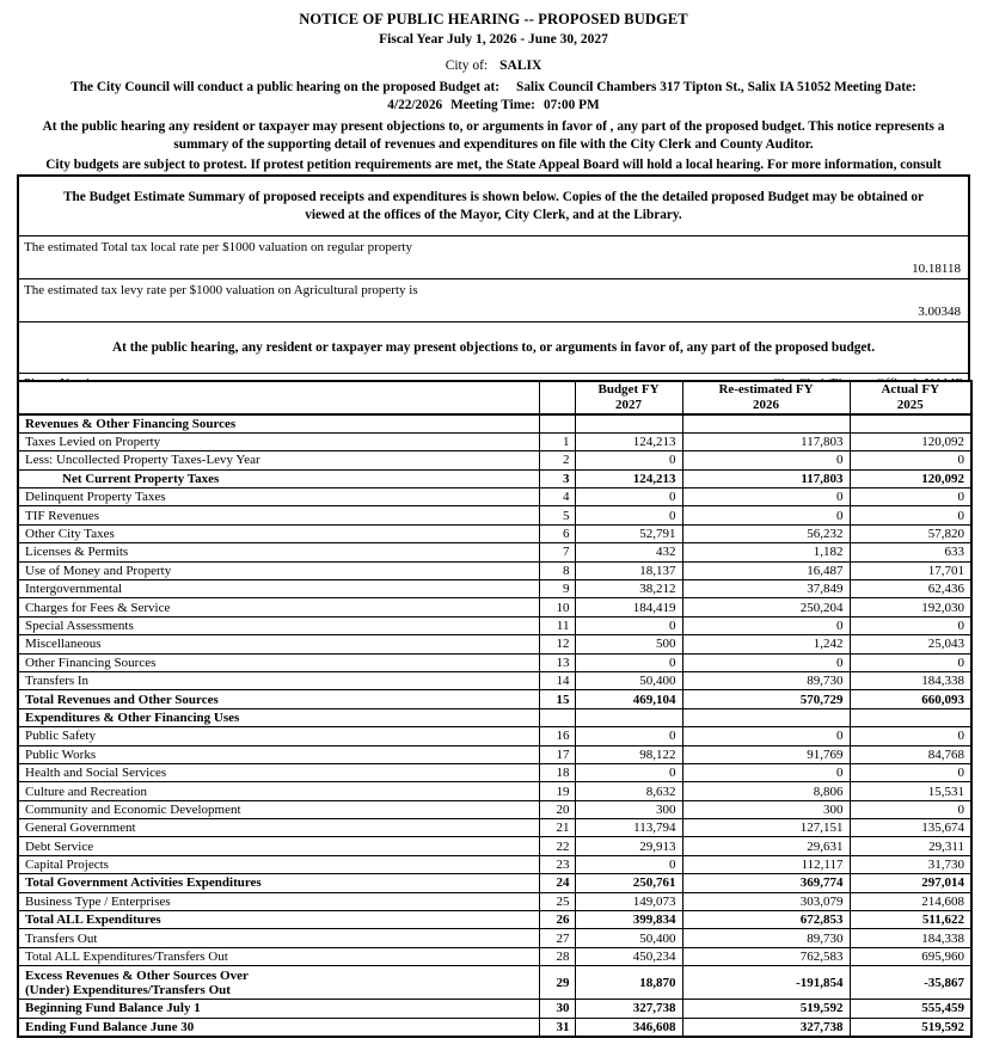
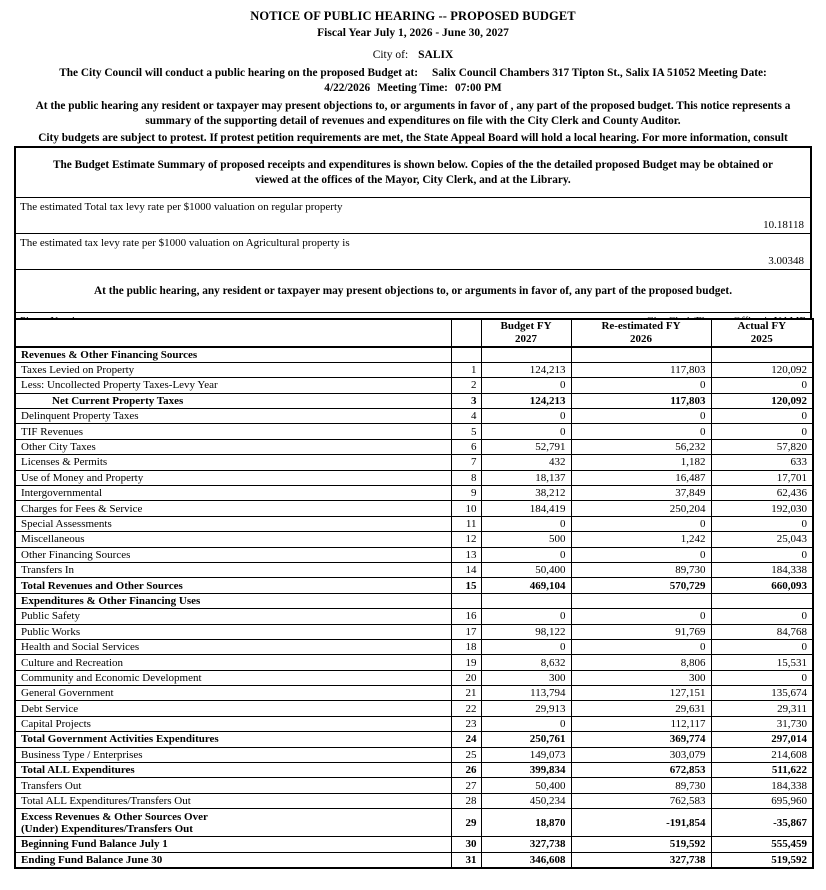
  NOTICE OF PUBLIC HEARING -- PROPOSED BUDGET
  Fiscal Year July 1, 2026 - June 30, 2027
  City of: SALIX
  The City Council will conduct a public hearing on the proposed Budget at: Salix Council Chambers 317 Tipton St., Salix IA 51052 Meeting Date:
  4/22/2026 Meeting Time: 07:00 PM
  At the public hearing any resident or taxpayer may present objections to, or arguments in favor of , any part of the proposed budget. This notice represents a summary of the supporting detail of revenues and expenditures on file with the City Clerk and County Auditor.
  City budgets are subject to protest. If protest petition requirements are met, the State Appeal Board will hold a local hearing. For more information, consult
  The Budget Estimate Summary of proposed receipts and expenditures is shown below. Copies of the the detailed proposed Budget may be obtained or viewed at the offices of the Mayor, City Clerk, and at the Library.
- The estimated Total tax local rate per $1000 valuation on regular property
+ The estimated Total tax levy rate per $1000 valuation on regular property
  10.18118
  The estimated tax levy rate per $1000 valuation on Agricultural property is
  3.00348
  At the public hearing, any resident or taxpayer may present objections to, or arguments in favor of, any part of the proposed budget.
  		Budget FY 2027	Re-estimated FY 2026	Actual FY 2025
  Revenues & Other Financing Sources
  Taxes Levied on Property	1	124,213	117,803	120,092
  Less: Uncollected Property Taxes-Levy Year	2	0	0	0
  Net Current Property Taxes	3	124,213	117,803	120,092
  Delinquent Property Taxes	4	0	0	0
  TIF Revenues	5	0	0	0
  Other City Taxes	6	52,791	56,232	57,820
  Licenses & Permits	7	432	1,182	633
  Use of Money and Property	8	18,137	16,487	17,701
  Intergovernmental	9	38,212	37,849	62,436
  Charges for Fees & Service	10	184,419	250,204	192,030
  Special Assessments	11	0	0	0
  Miscellaneous	12	500	1,242	25,043
  Other Financing Sources	13	0	0	0
  Transfers In	14	50,400	89,730	184,338
  Total Revenues and Other Sources	15	469,104	570,729	660,093
  Expenditures & Other Financing Uses
  Public Safety	16	0	0	0
  Public Works	17	98,122	91,769	84,768
  Health and Social Services	18	0	0	0
  Culture and Recreation	19	8,632	8,806	15,531
  Community and Economic Development	20	300	300	0
  General Government	21	113,794	127,151	135,674
  Debt Service	22	29,913	29,631	29,311
  Capital Projects	23	0	112,117	31,730
  Total Government Activities Expenditures	24	250,761	369,774	297,014
  Business Type / Enterprises	25	149,073	303,079	214,608
  Total ALL Expenditures	26	399,834	672,853	511,622
  Transfers Out	27	50,400	89,730	184,338
  Total ALL Expenditures/Transfers Out	28	450,234	762,583	695,960
  Excess Revenues & Other Sources Over(Under) Expenditures/Transfers Out	29	18,870	-191,854	-35,867
  Beginning Fund Balance July 1	30	327,738	519,592	555,459
  Ending Fund Balance June 30	31	346,608	327,738	519,592
